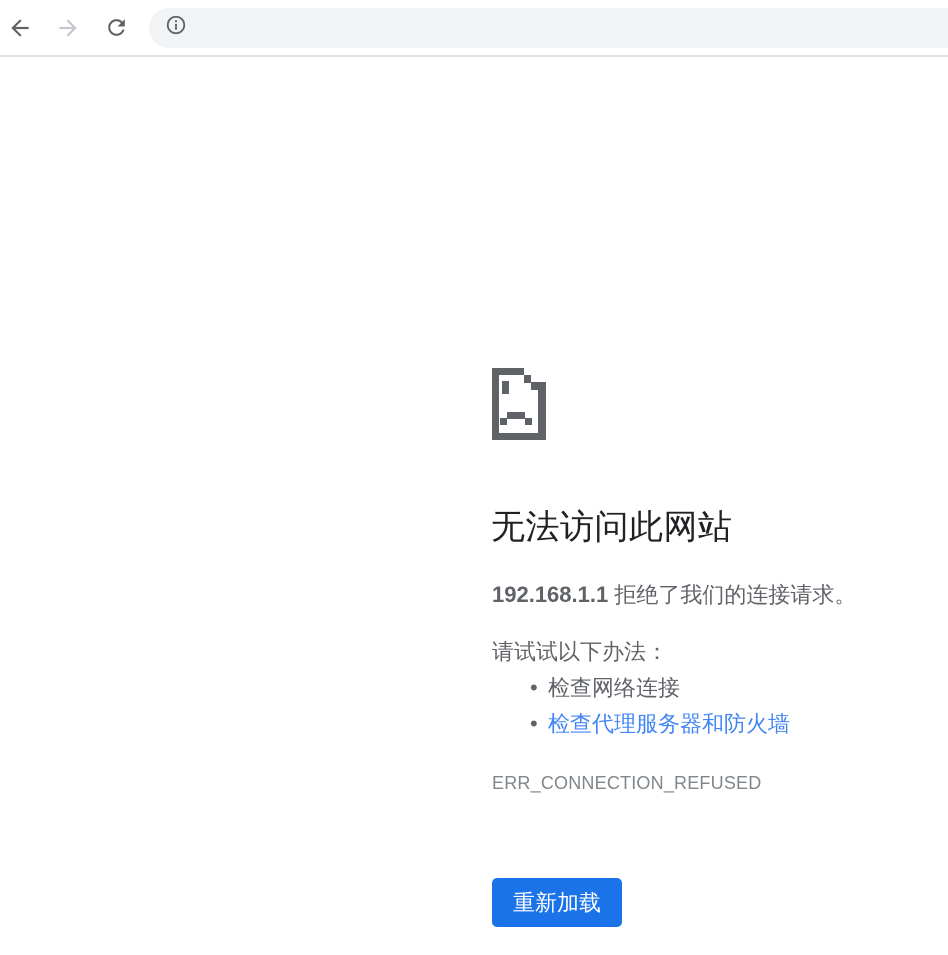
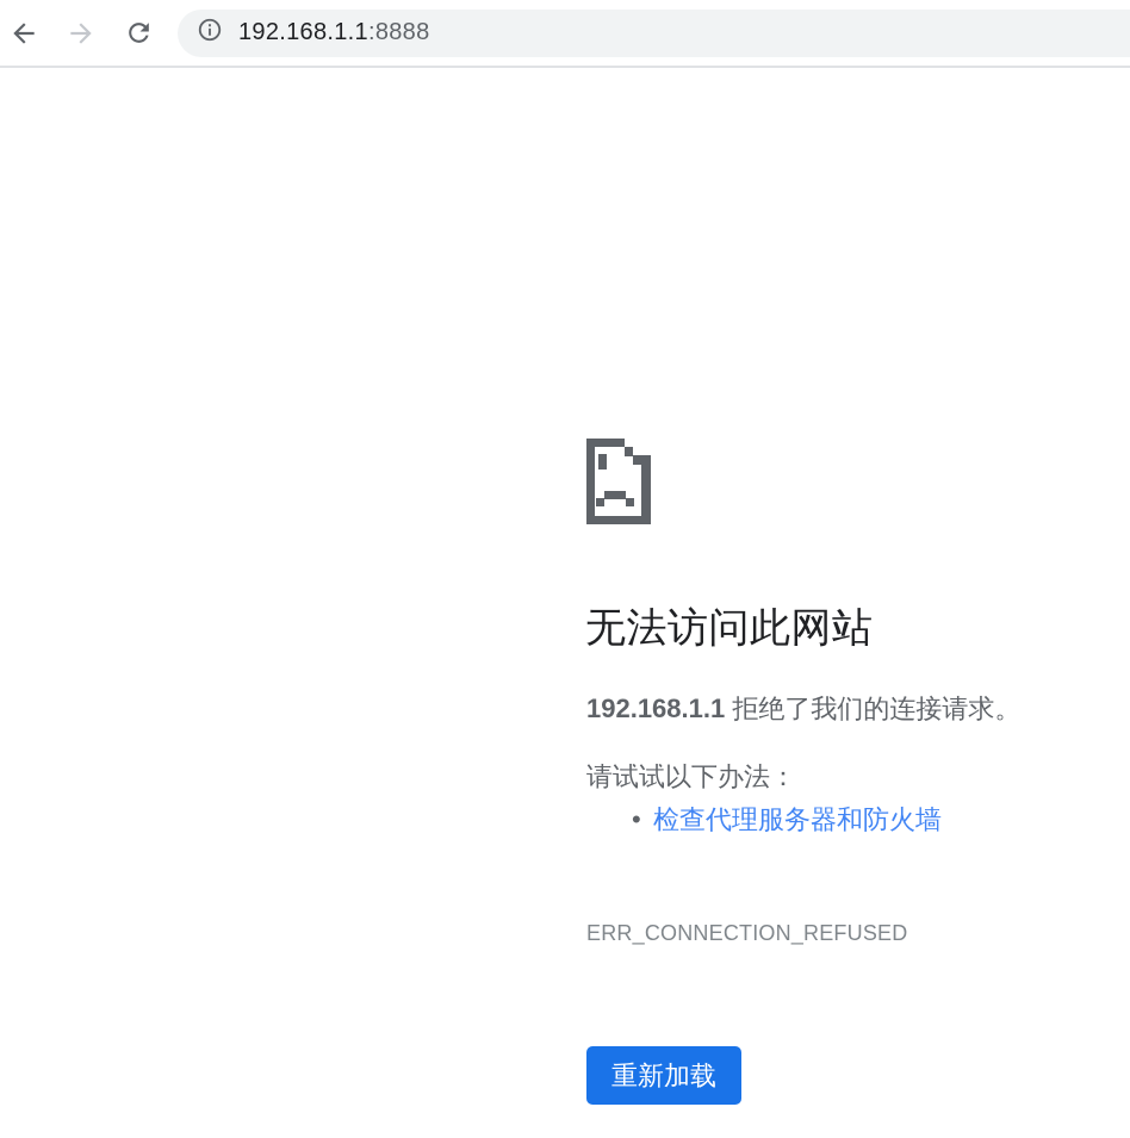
+ 192.168.1.1:8888
  无法访问此网站
  192.168.1.1 拒绝了我们的连接请求。
  请试试以下办法：
- 检查网络连接
  检查代理服务器和防火墙
  ERR_CONNECTION_REFUSED
  重新加载
